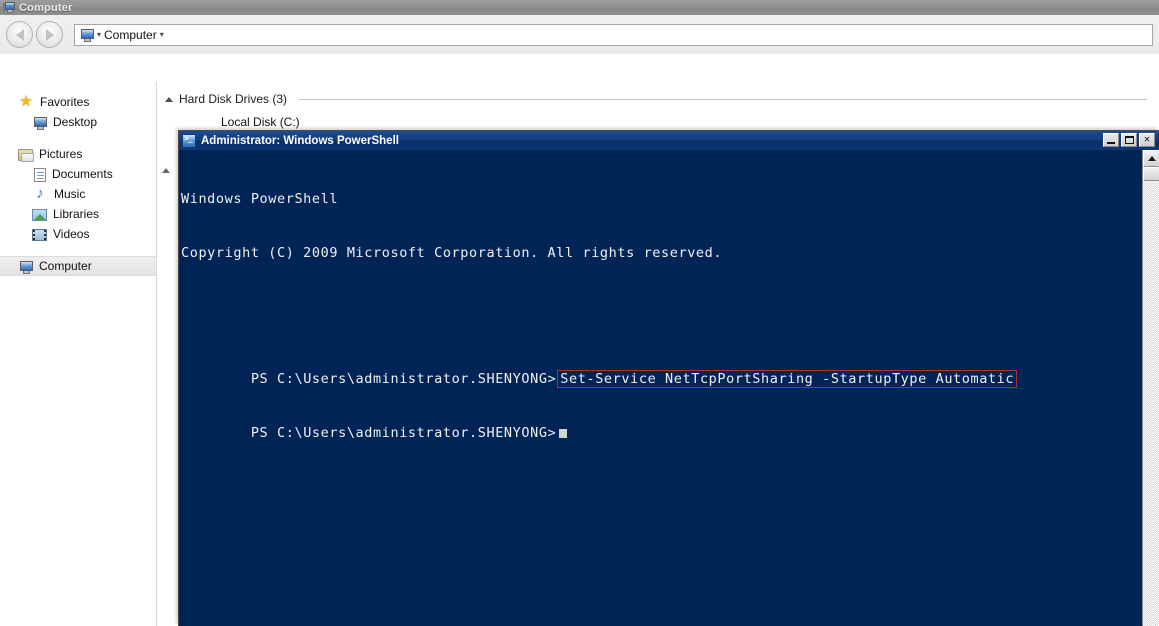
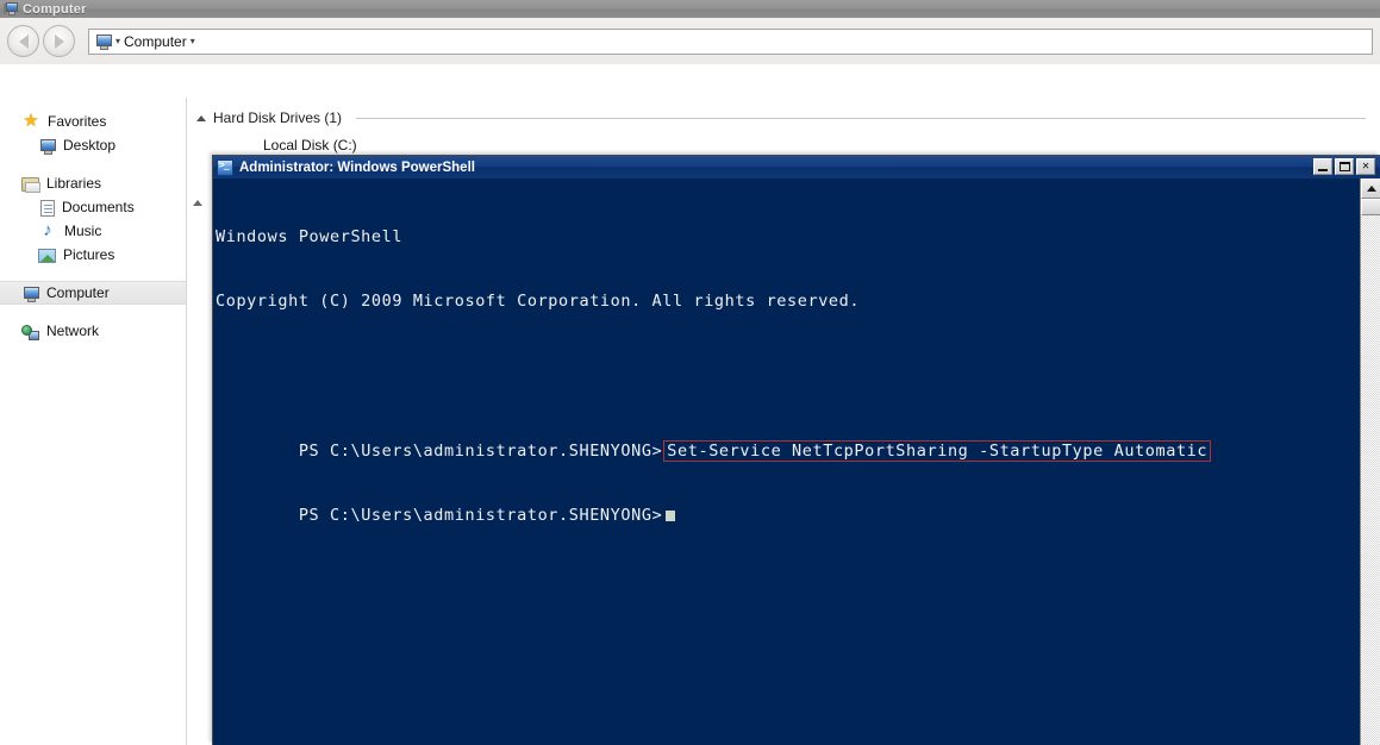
  Computer
  ▾
  Computer
  ▾
  ★
  Favorites
  Desktop
- Pictures
+ Libraries
  Documents
  ♪
  Music
- Libraries
+ Pictures
- Videos
  Computer
+ Network
- Hard Disk Drives (3)
+ Hard Disk Drives (1)
  Local Disk (C:)
  Administrator: Windows PowerShell
  ✕
  Windows PowerShell
  Copyright (C) 2009 Microsoft Corporation. All rights reserved.
  PS C:\Users\administrator.SHENYONG> Set-Service NetTcpPortSharing -StartupType Automatic
  PS C:\Users\administrator.SHENYONG>
